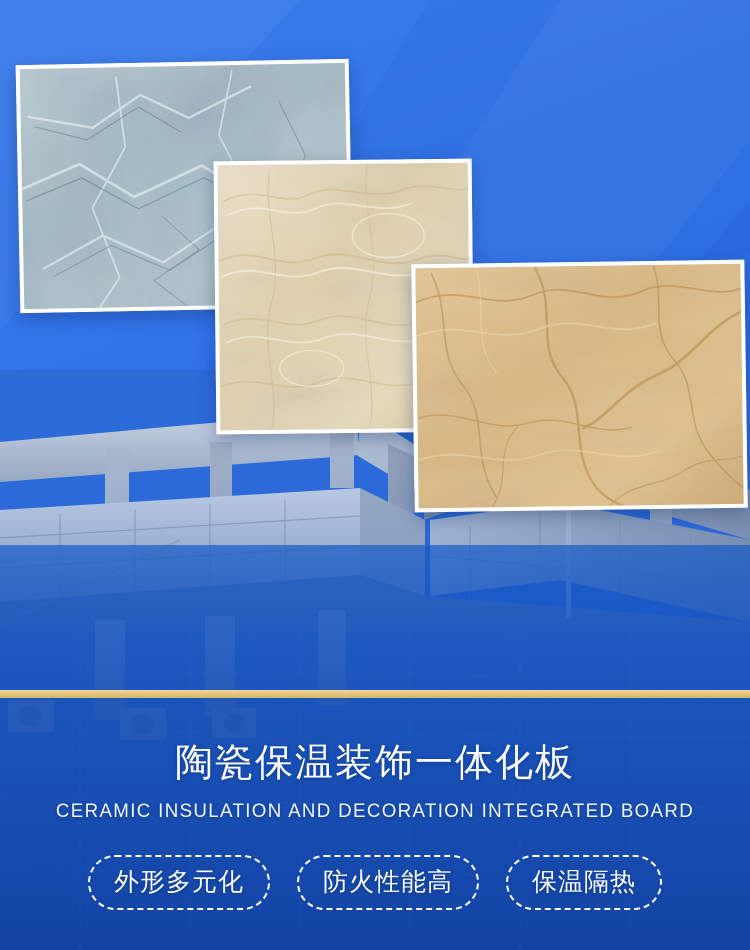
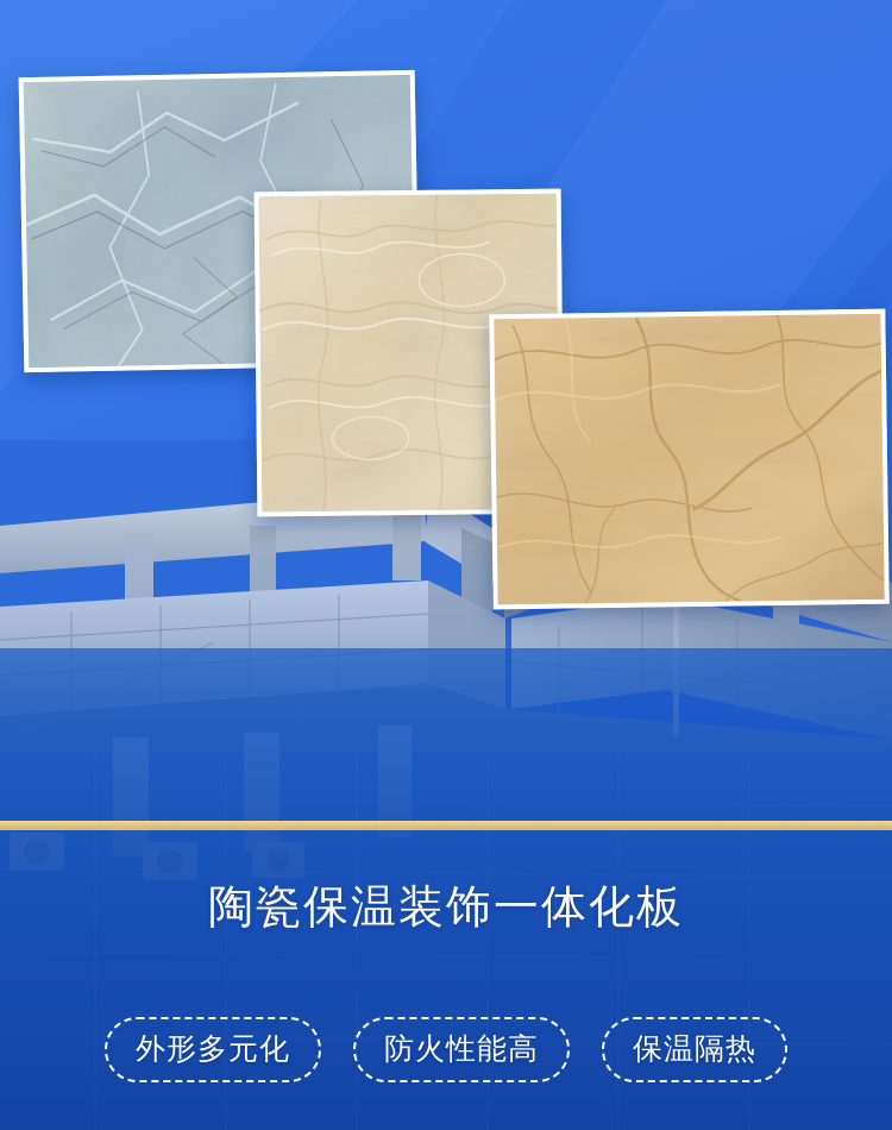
  陶瓷保温装饰一体化板
- CERAMIC INSULATION AND DECORATION INTEGRATED BOARD
  外形多元化
  防火性能高
  保温隔热
